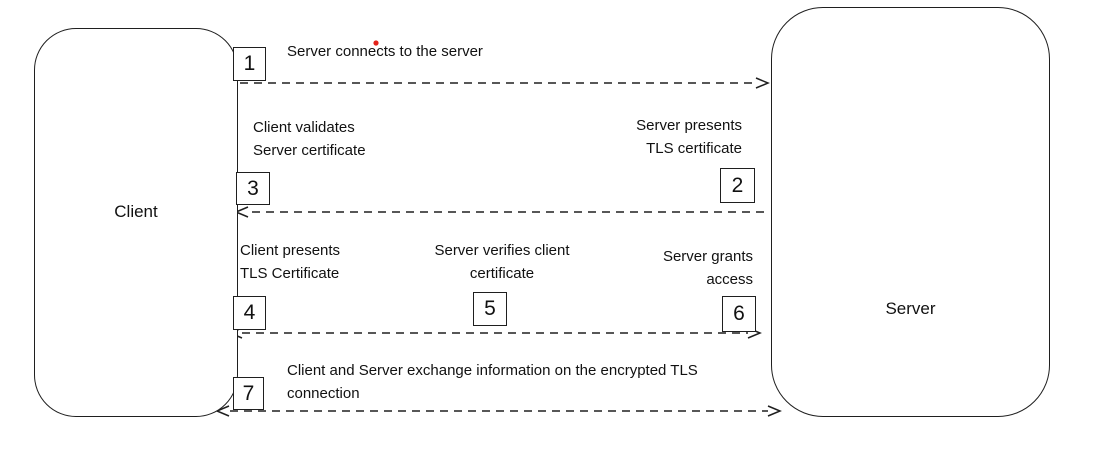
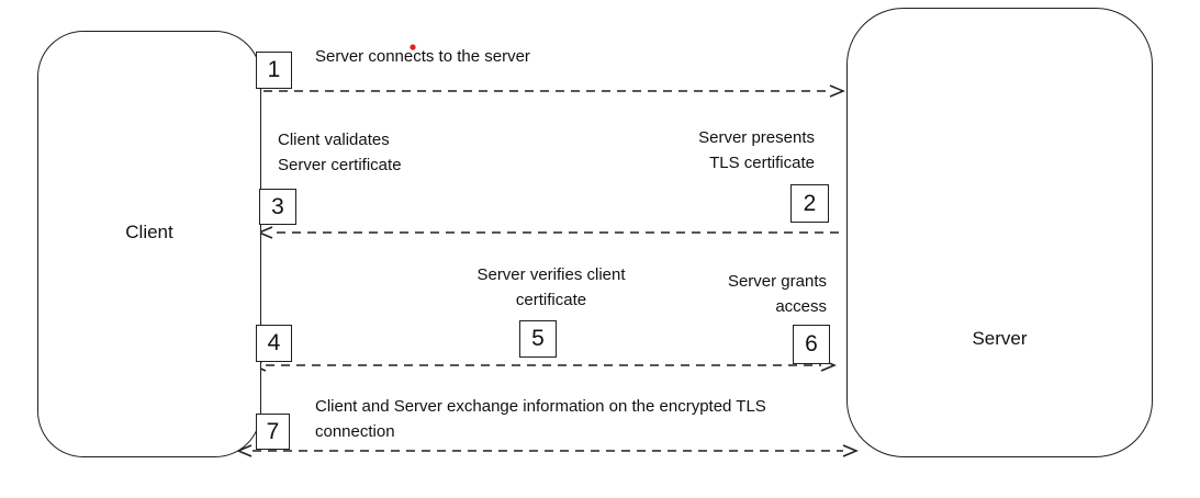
  Client
  Server
  1
  2
  3
  4
  5
  6
  7
  Server connects to the server
  Server presents
  TLS certificate
  Client validates
  Server certificate
- Client presents
- TLS Certificate
  Server verifies client
  certificate
  Server grants
  access
  Client and Server exchange information on the encrypted TLS
  connection
